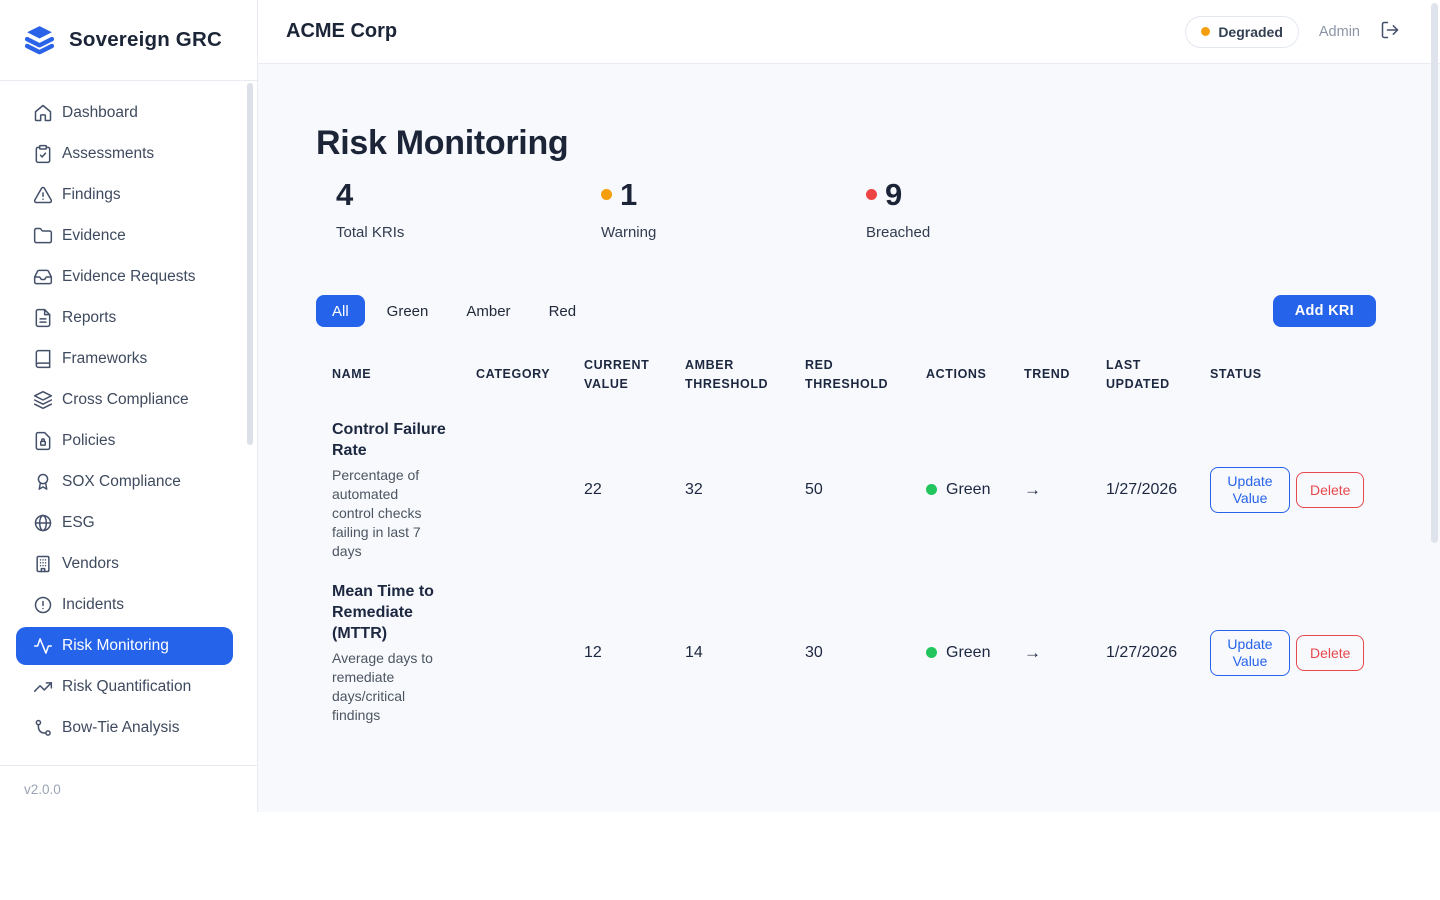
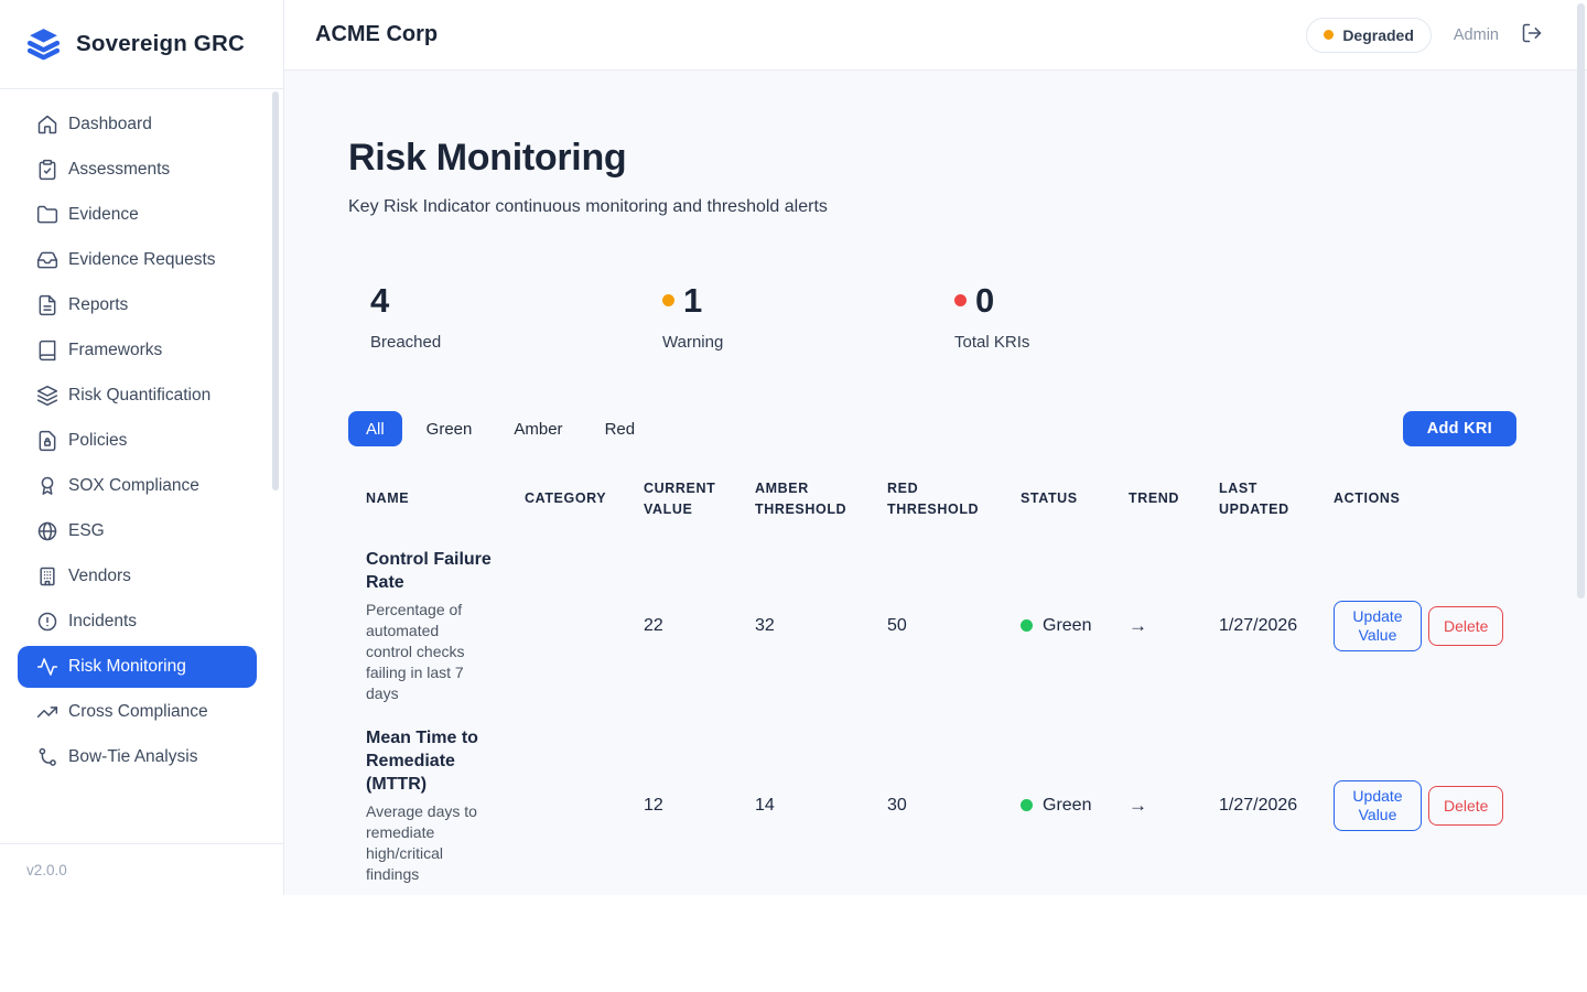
  Sovereign GRC
  Dashboard
  Assessments
- Findings
  Evidence
  Evidence Requests
  Reports
  Frameworks
- Cross Compliance
+ Risk Quantification
  Policies
  SOX Compliance
  ESG
  Vendors
  Incidents
  Risk Monitoring
- Risk Quantification
+ Cross Compliance
  Bow-Tie Analysis
  v2.0.0
  ACME Corp
  Degraded
  Admin
  Risk Monitoring
+ Key Risk Indicator continuous monitoring and threshold alerts
  4
- Total KRIs
+ Breached
  1
  Warning
- 9
+ 0
- Breached
+ Total KRIs
  All
  Green
  Amber
  Red
  Add KRI
  NAME
  CATEGORY
  CURRENT VALUE
  AMBER THRESHOLD
  RED THRESHOLD
- ACTIONS
+ STATUS
  TREND
  LAST UPDATED
- STATUS
+ ACTIONS
  Control Failure Rate
  Percentage of automated control checks failing in last 7 days
  22
  32
  50
  Green
  →
  1/27/2026
  Update Value
  Delete
  Mean Time to Remediate (MTTR)
- Average days to remediate days/critical findings
+ Average days to remediate high/critical findings
  12
  14
  30
  Green
  →
  1/27/2026
  Update Value
  Delete
